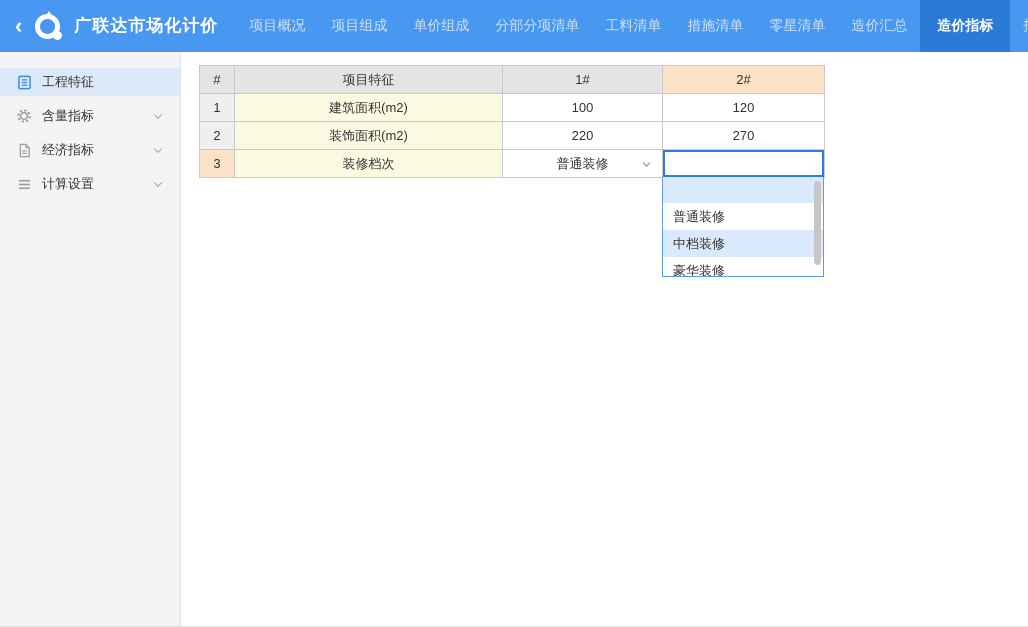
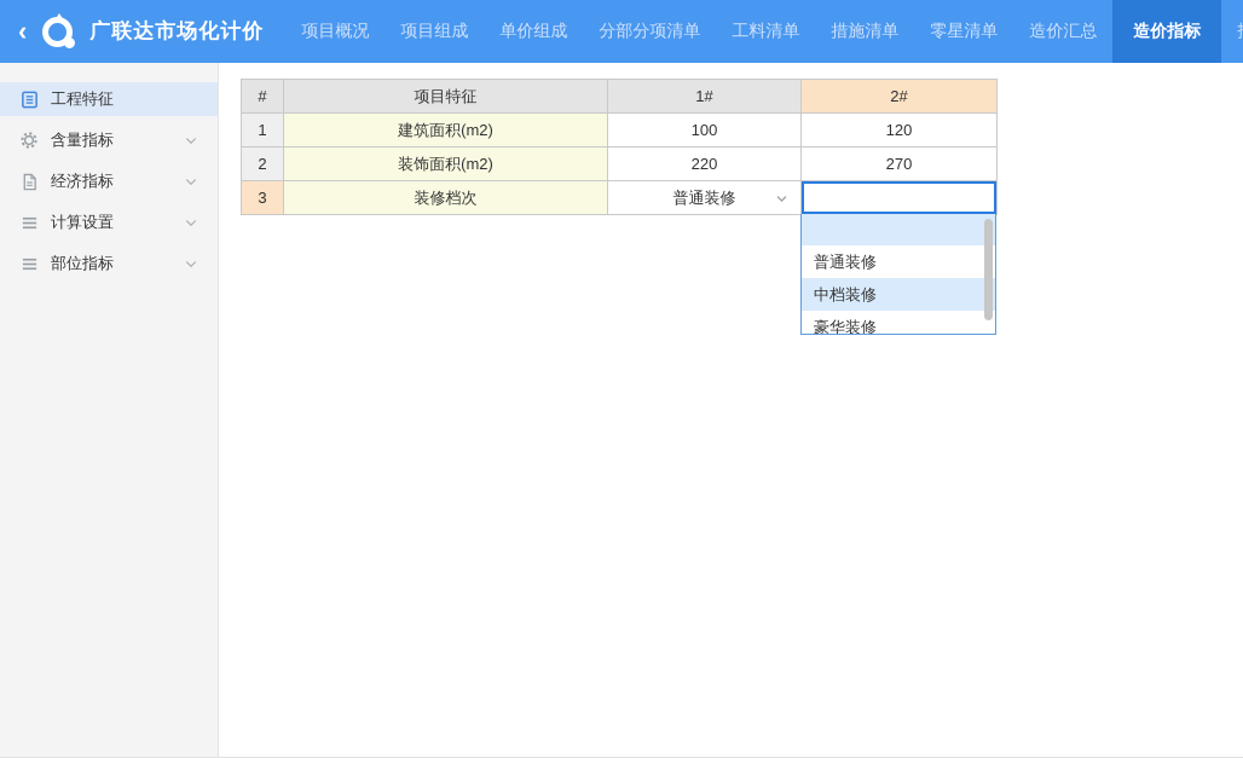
  ‹
  广联达市场化计价
  项目概况
  项目组成
  单价组成
  分部分项清单
  工料清单
  措施清单
  零星清单
  造价汇总
  造价指标
  工程特征
  含量指标
  经济指标
  计算设置
+ 部位指标
  #	项目特征	1#	2#
  1	建筑面积(m2)	100	120
  2	装饰面积(m2)	220	270
  3	装修档次	普通装修
  普通装修
  中档装修
  豪华装修
